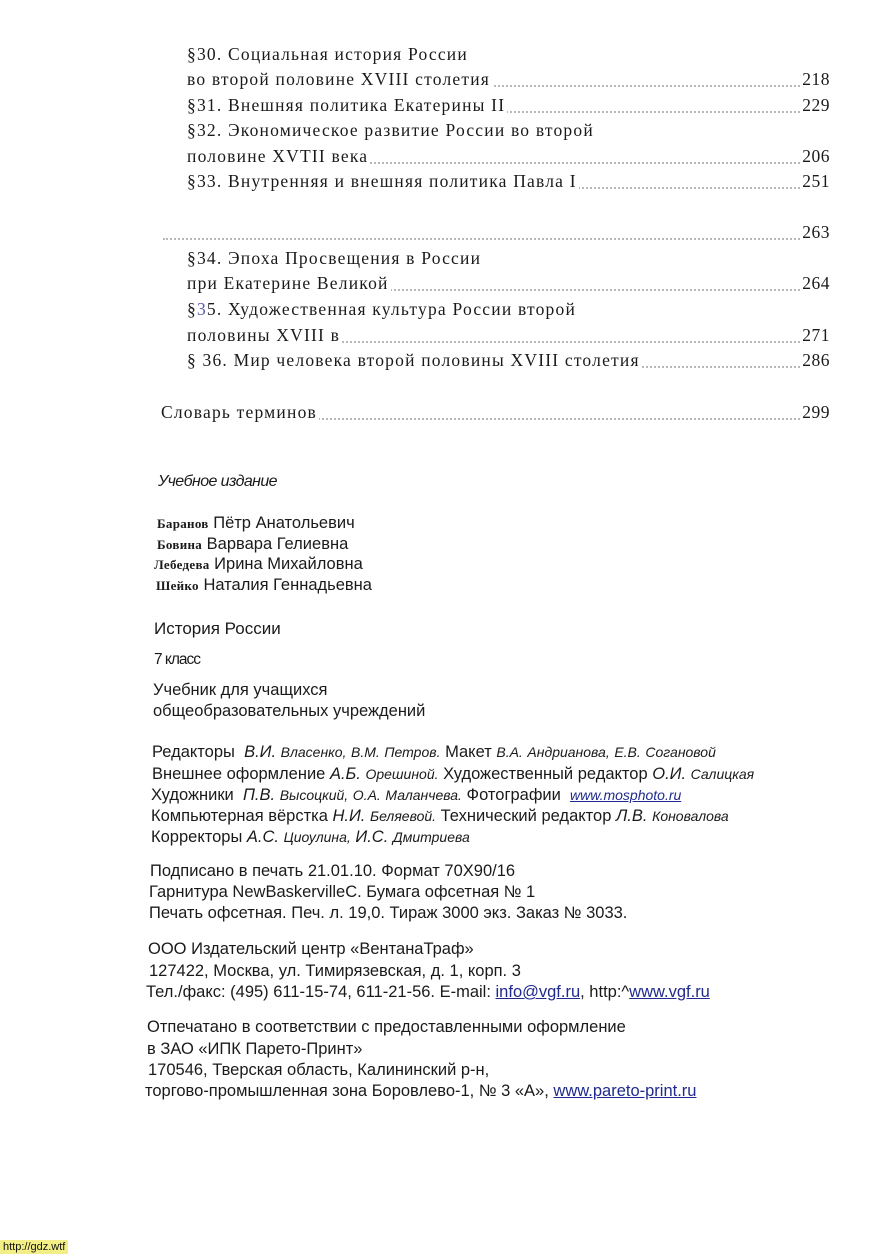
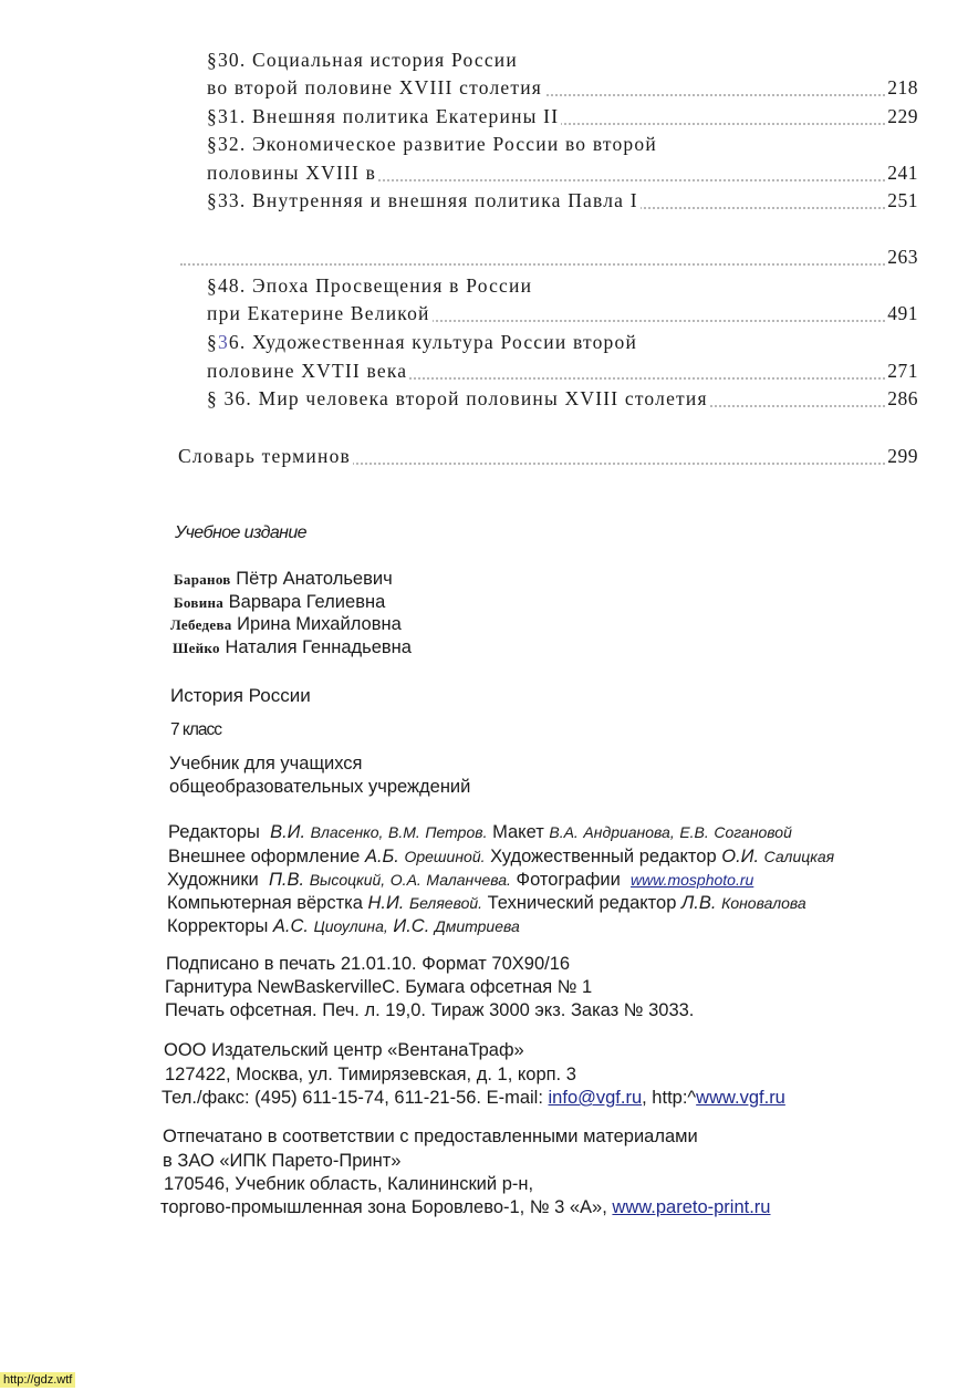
  §30. Социальная история России
  во второй половине XVIII столетия
  218
  §31. Внешняя политика Екатерины II
  229
  §32. Экономическое развитие России во второй
- половине XVTII века
+ половины XVIII в
- 206
+ 241
  §33. Внутренняя и внешняя политика Павла I
  251
  263
- §34. Эпоха Просвещения в России
+ §48. Эпоха Просвещения в России
  при Екатерине Великой
- 264
+ 491
- §35. Художественная культура России второй
+ §36. Художественная культура России второй
- половины XVIII в
+ половине XVTII века
  271
  § 36. Мир человека второй половины XVIII столетия
  286
  Словарь терминов
  299
  Учебное издание
  Баранов Пётр Анатольевич
  Бовина Варвара Гелиевна
  Лебедева Ирина Михайловна
  Шейко Наталия Геннадьевна
  История России
  7 класс
  Учебник для учащихся
  общеобразовательных учреждений
  Редакторы В.И. Власенко, В.М. Петров. Макет В.А. Андрианова, Е.В. Согановой
  Внешнее оформление А.Б. Орешиной. Художественный редактор О.И. Салицкая
  Художники П.В. Высоцкий, О.А. Маланчева. Фотографии www.mosphoto.ru
  Компьютерная вёрстка Н.И. Беляевой. Технический редактор Л.В. Коновалова
  Корректоры А.С. Циоулина, И.С. Дмитриева
  Подписано в печать 21.01.10. Формат 70X90/16
  Гарнитура NewBaskervilleC. Бумага офсетная № 1
  Печать офсетная. Печ. л. 19,0. Тираж 3000 экз. Заказ № 3033.
  ООО Издательский центр «ВентанаТраф»
  127422, Москва, ул. Тимирязевская, д. 1, корп. 3
  Тел./факс: (495) 611-15-74, 611-21-56. E-mail: info@vgf.ru, http:^www.vgf.ru
- Отпечатано в соответствии с предоставленными оформление
+ Отпечатано в соответствии с предоставленными материалами
  в ЗАО «ИПК Парето-Принт»
- 170546, Тверская область, Калининский р-н,
+ 170546, Учебник область, Калининский р-н,
  торгово-промышленная зона Боровлево-1, № 3 «А», www.pareto-print.ru
  http://gdz.wtf
